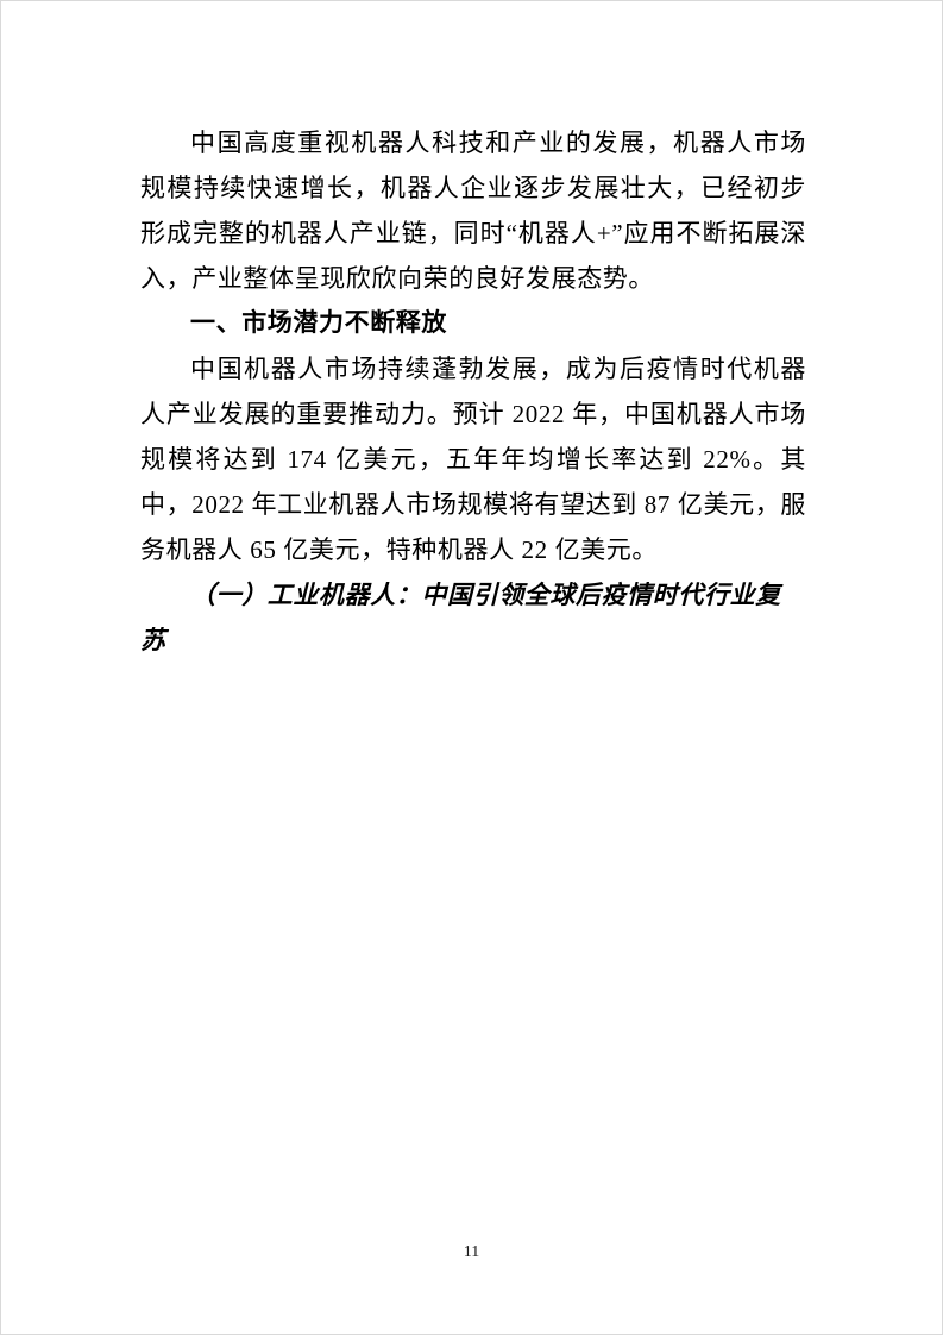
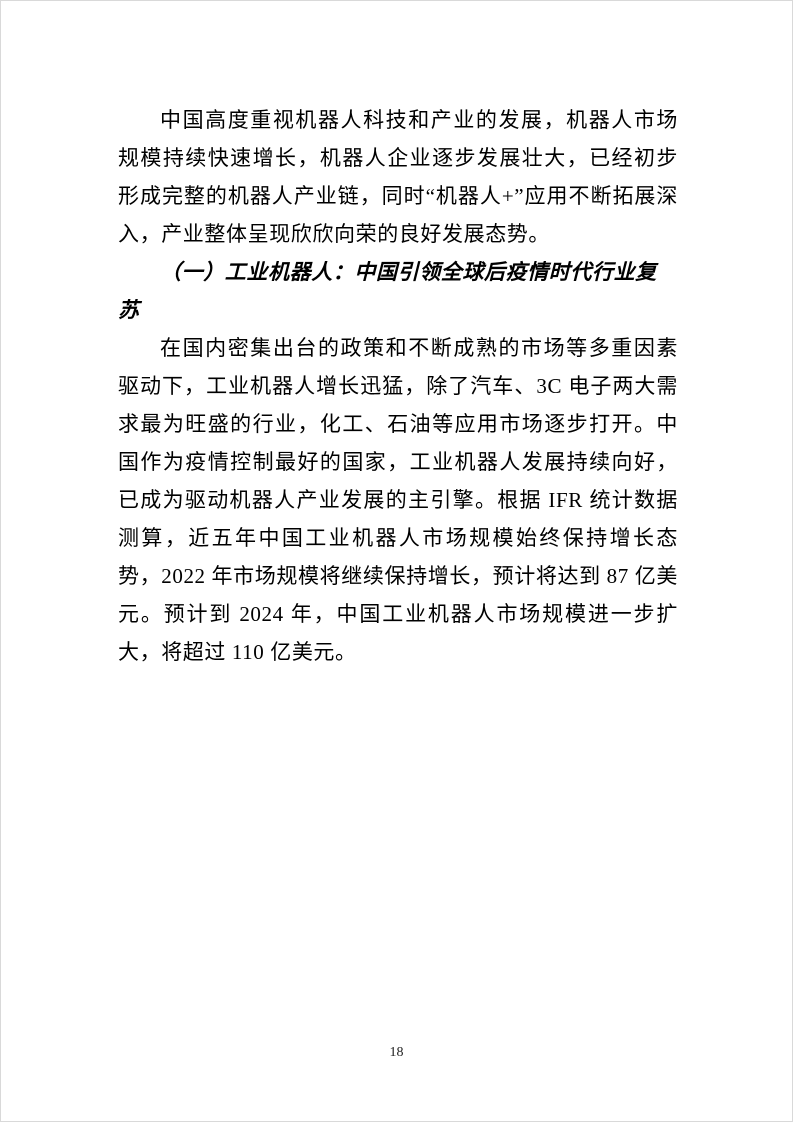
  中国高度重视机器人科技和产业的发展，机器人市场规模持续快速增长，机器人企业逐步发展壮大，已经初步形成完整的机器人产业链，同时“机器人+”应用不断拓展深入，产业整体呈现欣欣向荣的良好发展态势。
- 一、市场潜力不断释放
- 中国机器人市场持续蓬勃发展，成为后疫情时代机器人产业发展的重要推动力。预计 2022 年，中国机器人市场规模将达到 174 亿美元，五年年均增长率达到 22%。其中，2022 年工业机器人市场规模将有望达到 87 亿美元，服务机器人 65 亿美元，特种机器人 22 亿美元。
  （一）工业机器人：中国引领全球后疫情时代行业复苏
+ 在国内密集出台的政策和不断成熟的市场等多重因素驱动下，工业机器人增长迅猛，除了汽车、3C 电子两大需求最为旺盛的行业，化工、石油等应用市场逐步打开。中国作为疫情控制最好的国家，工业机器人发展持续向好，已成为驱动机器人产业发展的主引擎。根据 IFR 统计数据测算，近五年中国工业机器人市场规模始终保持增长态势，2022 年市场规模将继续保持增长，预计将达到 87 亿美元。预计到 2024 年，中国工业机器人市场规模进一步扩大，将超过 110 亿美元。
- 11
+ 18
